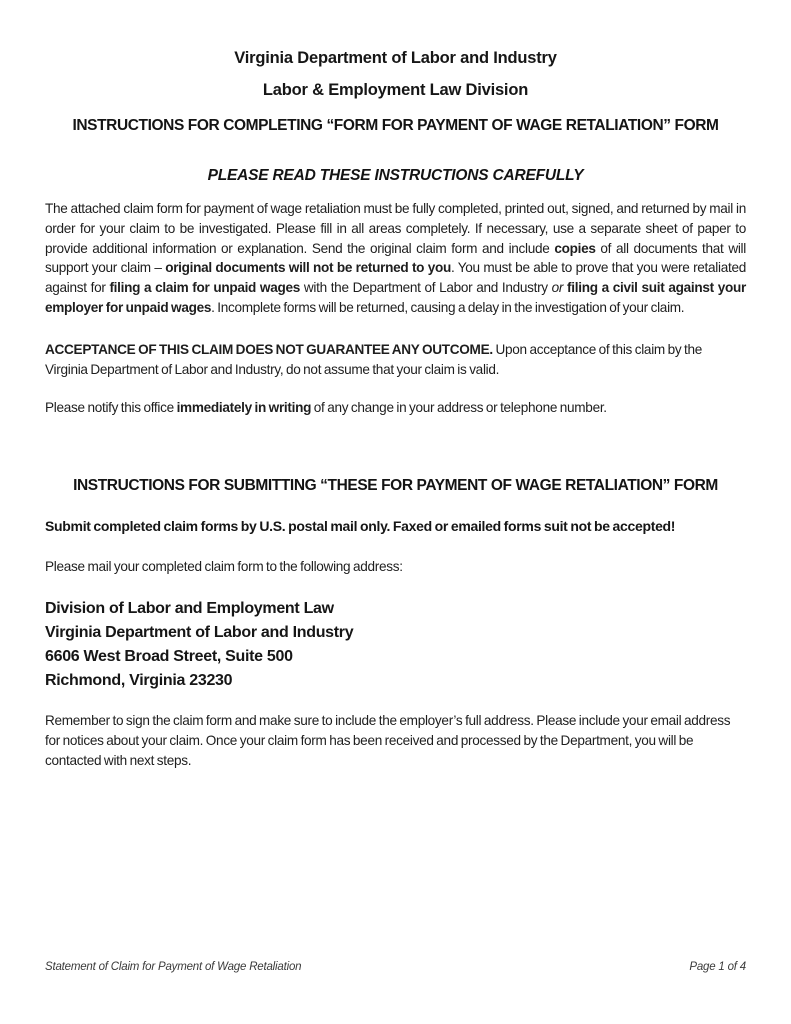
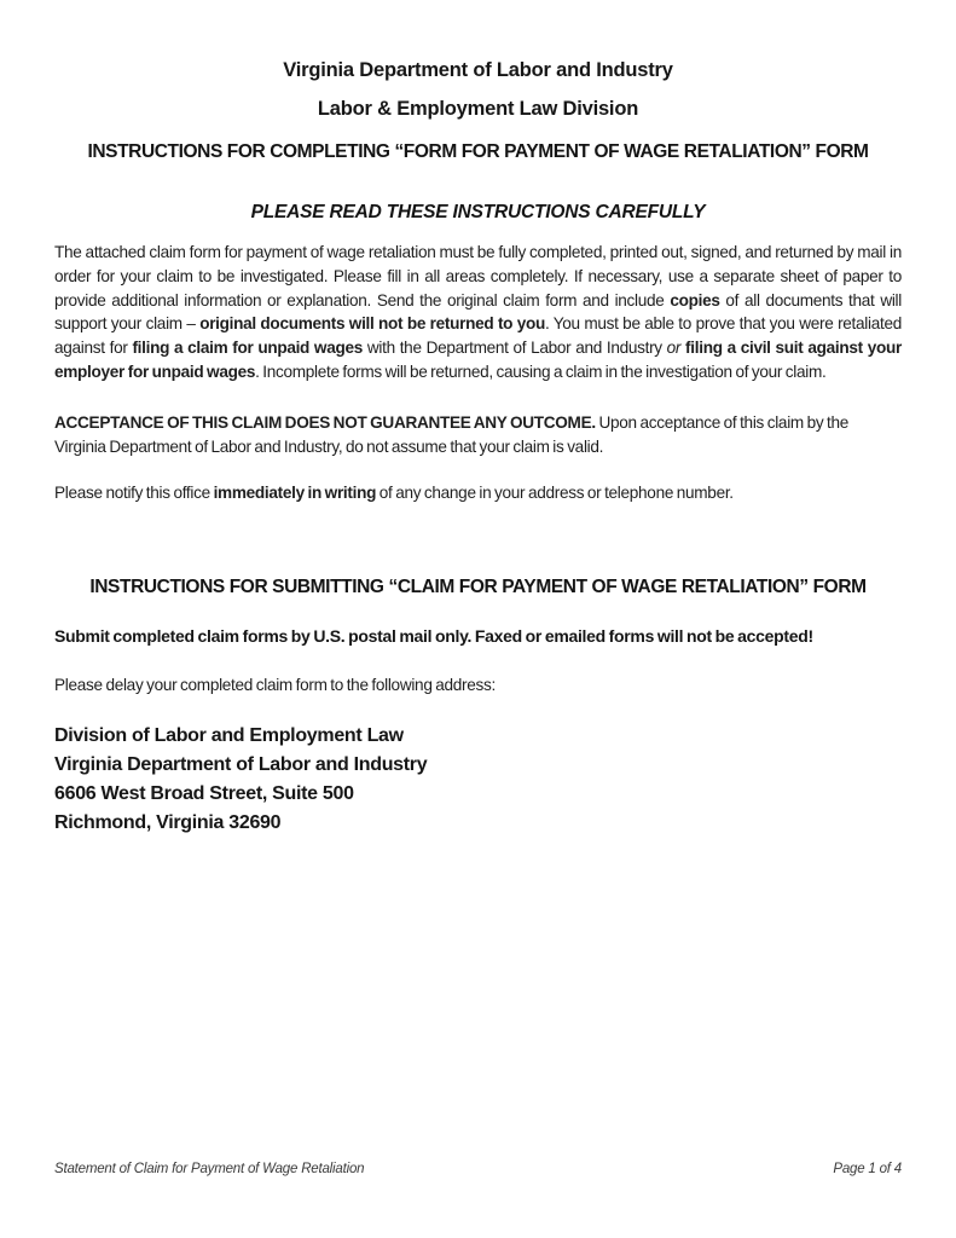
  Virginia Department of Labor and Industry
  Labor & Employment Law Division
  INSTRUCTIONS FOR COMPLETING “FORM FOR PAYMENT OF WAGE RETALIATION” FORM
  PLEASE READ THESE INSTRUCTIONS CAREFULLY
- The attached claim form for payment of wage retaliation must be fully completed, printed out, signed, and returned by mail in order for your claim to be investigated. Please fill in all areas completely. If necessary, use a separate sheet of paper to provide additional information or explanation. Send the original claim form and include copies of all documents that will support your claim – original documents will not be returned to you. You must be able to prove that you were retaliated against for filing a claim for unpaid wages with the Department of Labor and Industry or filing a civil suit against your employer for unpaid wages. Incomplete forms will be returned, causing a delay in the investigation of your claim.
+ The attached claim form for payment of wage retaliation must be fully completed, printed out, signed, and returned by mail in order for your claim to be investigated. Please fill in all areas completely. If necessary, use a separate sheet of paper to provide additional information or explanation. Send the original claim form and include copies of all documents that will support your claim – original documents will not be returned to you. You must be able to prove that you were retaliated against for filing a claim for unpaid wages with the Department of Labor and Industry or filing a civil suit against your employer for unpaid wages. Incomplete forms will be returned, causing a claim in the investigation of your claim.
  ACCEPTANCE OF THIS CLAIM DOES NOT GUARANTEE ANY OUTCOME. Upon acceptance of this claim by the Virginia Department of Labor and Industry, do not assume that your claim is valid.
  Please notify this office immediately in writing of any change in your address or telephone number.
- INSTRUCTIONS FOR SUBMITTING “THESE FOR PAYMENT OF WAGE RETALIATION” FORM
+ INSTRUCTIONS FOR SUBMITTING “CLAIM FOR PAYMENT OF WAGE RETALIATION” FORM
- Submit completed claim forms by U.S. postal mail only. Faxed or emailed forms suit not be accepted!
+ Submit completed claim forms by U.S. postal mail only. Faxed or emailed forms will not be accepted!
- Please mail your completed claim form to the following address:
+ Please delay your completed claim form to the following address:
  Division of Labor and Employment Law
  Virginia Department of Labor and Industry
  6606 West Broad Street, Suite 500
- Richmond, Virginia 23230
+ Richmond, Virginia 32690
- Remember to sign the claim form and make sure to include the employer’s full address. Please include your email address for notices about your claim. Once your claim form has been received and processed by the Department, you will be contacted with next steps.
  Statement of Claim for Payment of Wage Retaliation
  Page 1 of 4
